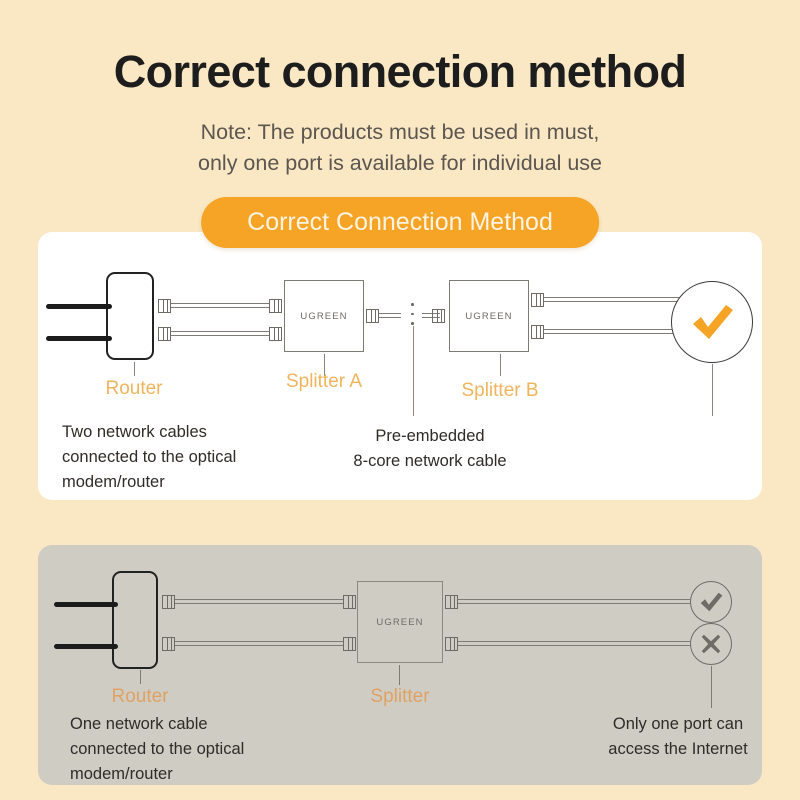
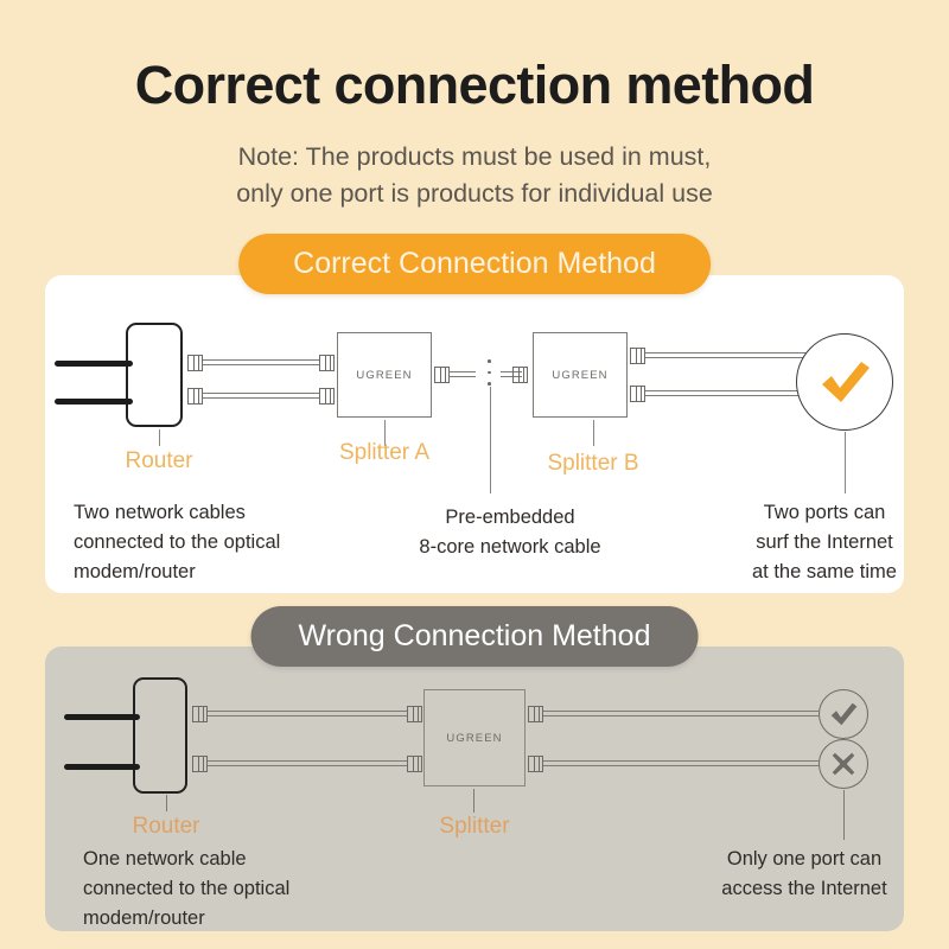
  Correct connection method
  Note: The products must be used in must,
- only one port is available for individual use
+ only one port is products for individual use
  Correct Connection Method
  UGREEN
  UGREEN
  Router
  Splitter A
  Splitter B
  Two network cables
  connected to the optical
  modem/router
  Pre-embedded
  8-core network cable
+ Two ports can
+ surf the Internet
+ at the same time
+ Wrong Connection Method
  UGREEN
  Router
  Splitter
  One network cable
  connected to the optical
  modem/router
  Only one port can
  access the Internet
